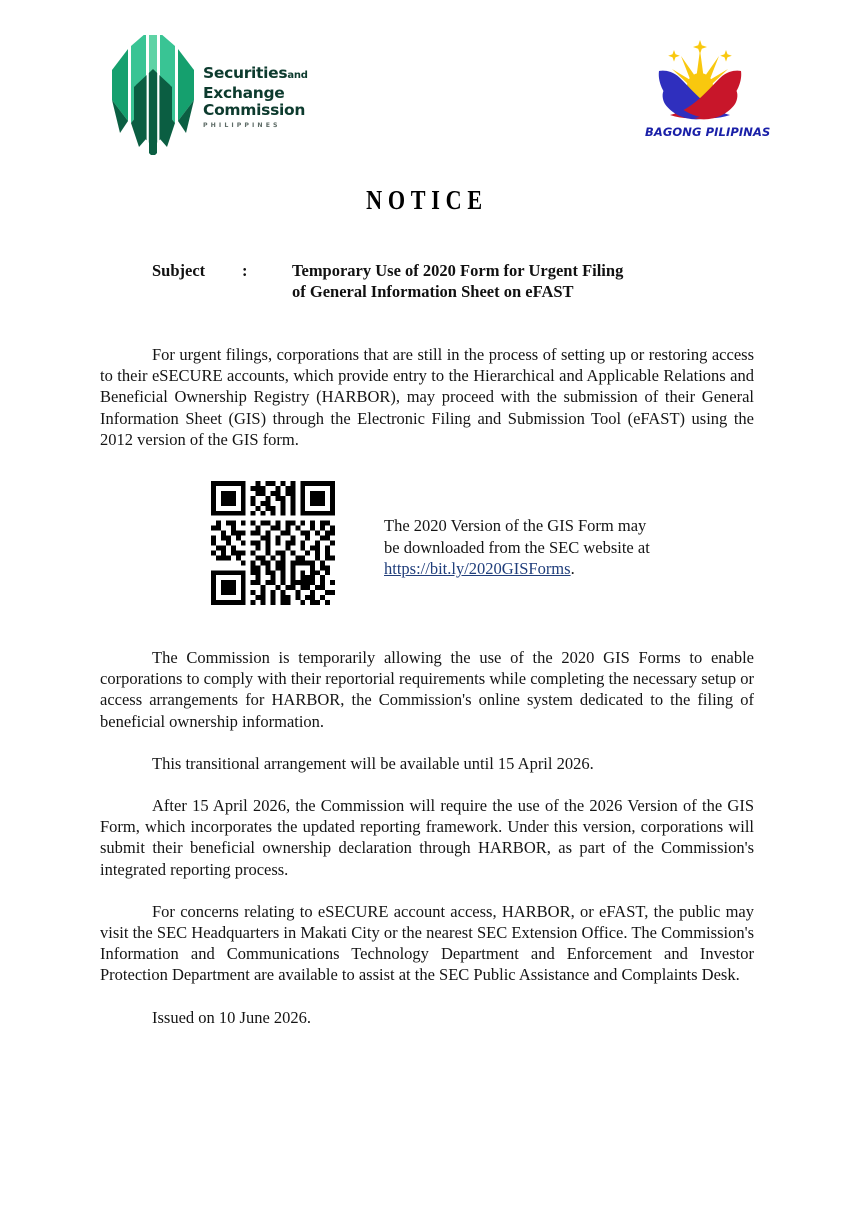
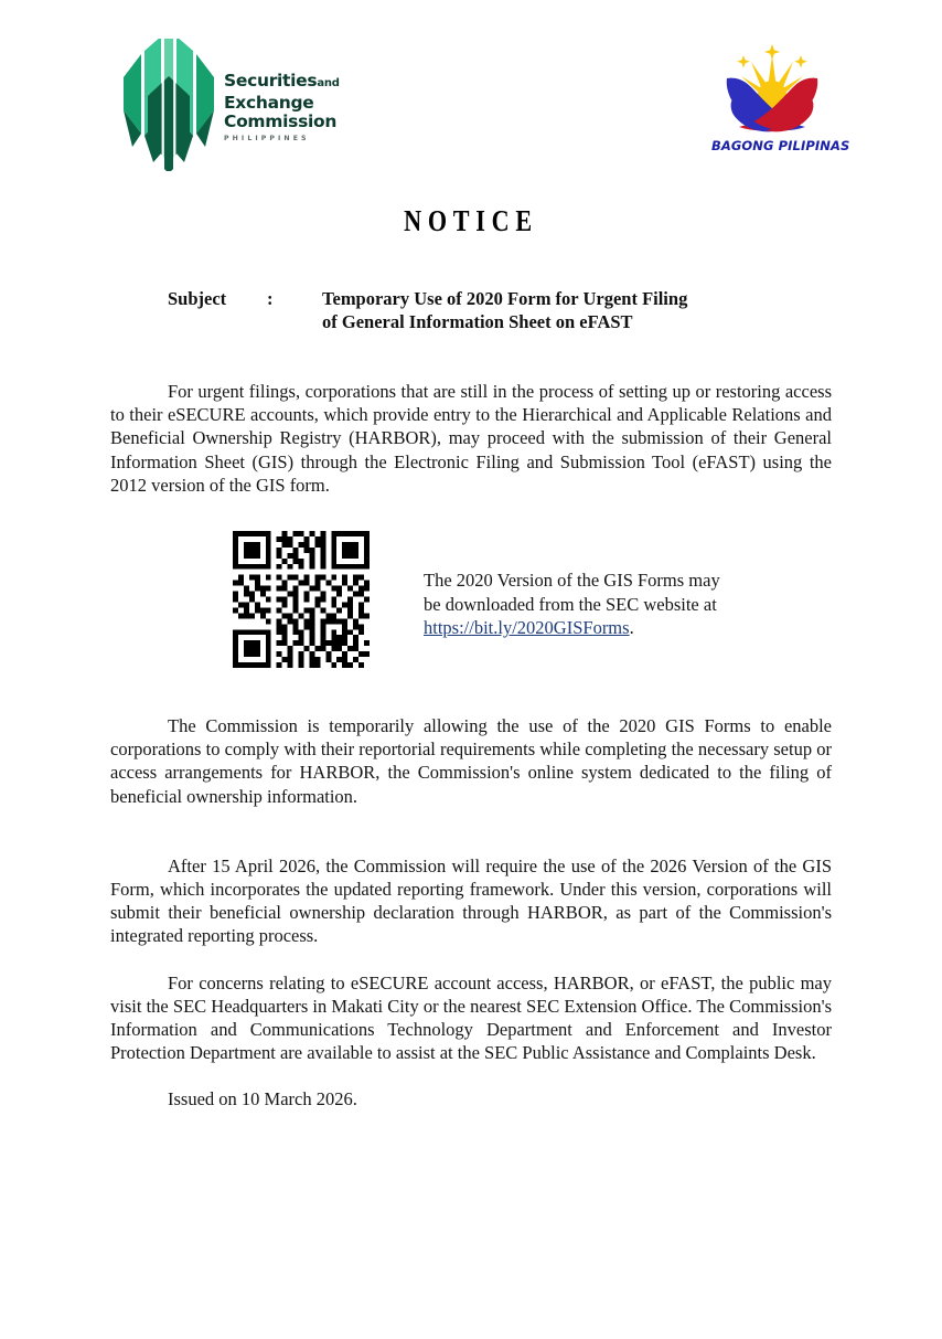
  Securitiesand
  Exchange
  Commission
  BAGONG PILIPINAS
  NOTICE
  Subject
  :
  Temporary Use of 2020 Form for Urgent Filing
  of General Information Sheet on eFAST
  For urgent filings, corporations that are still in the process of setting up or restoring access to their eSECURE accounts, which provide entry to the Hierarchical and Applicable Relations and Beneficial Ownership Registry (HARBOR), may proceed with the submission of their General Information Sheet (GIS) through the Electronic Filing and Submission Tool (eFAST) using the 2012 version of the GIS form.
- The 2020 Version of the GIS Form may
+ The 2020 Version of the GIS Forms may
  be downloaded from the SEC website at
  https://bit.ly/2020GISForms.
  The Commission is temporarily allowing the use of the 2020 GIS Forms to enable corporations to comply with their reportorial requirements while completing the necessary setup or access arrangements for HARBOR, the Commission's online system dedicated to the filing of beneficial ownership information.
- This transitional arrangement will be available until 15 April 2026.
  After 15 April 2026, the Commission will require the use of the 2026 Version of the GIS Form, which incorporates the updated reporting framework. Under this version, corporations will submit their beneficial ownership declaration through HARBOR, as part of the Commission's integrated reporting process.
  For concerns relating to eSECURE account access, HARBOR, or eFAST, the public may visit the SEC Headquarters in Makati City or the nearest SEC Extension Office. The Commission's Information and Communications Technology Department and Enforcement and Investor Protection Department are available to assist at the SEC Public Assistance and Complaints Desk.
- Issued on 10 June 2026.
+ Issued on 10 March 2026.
